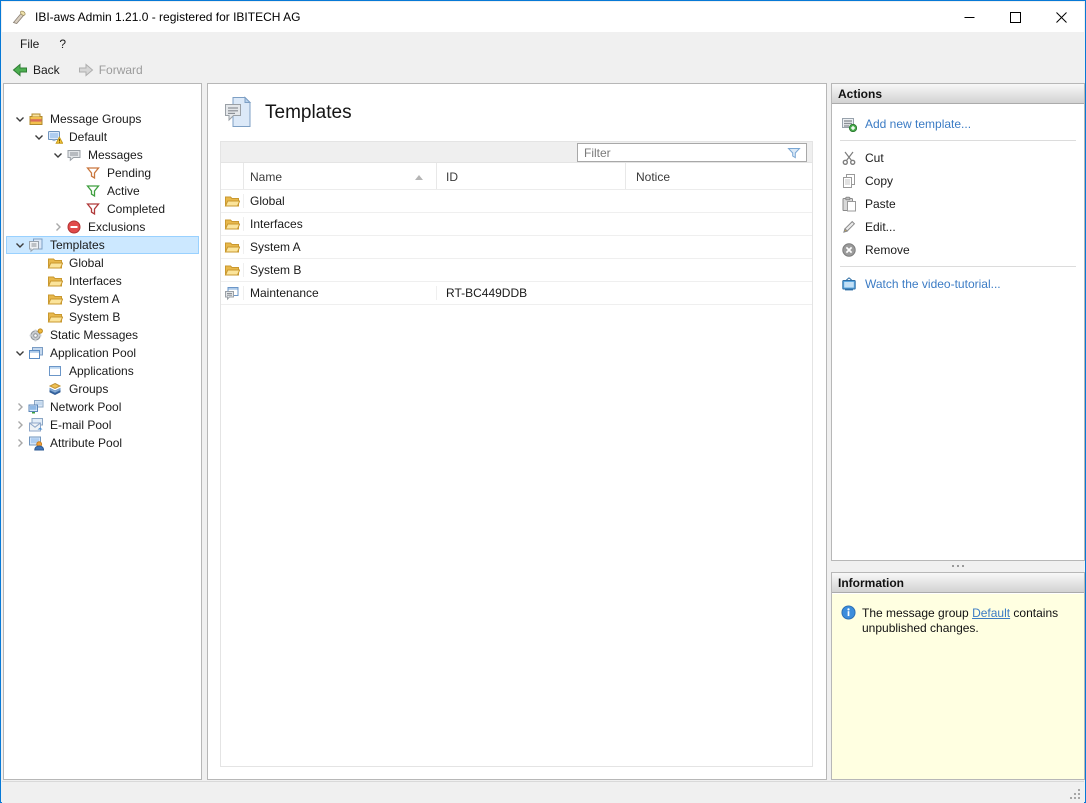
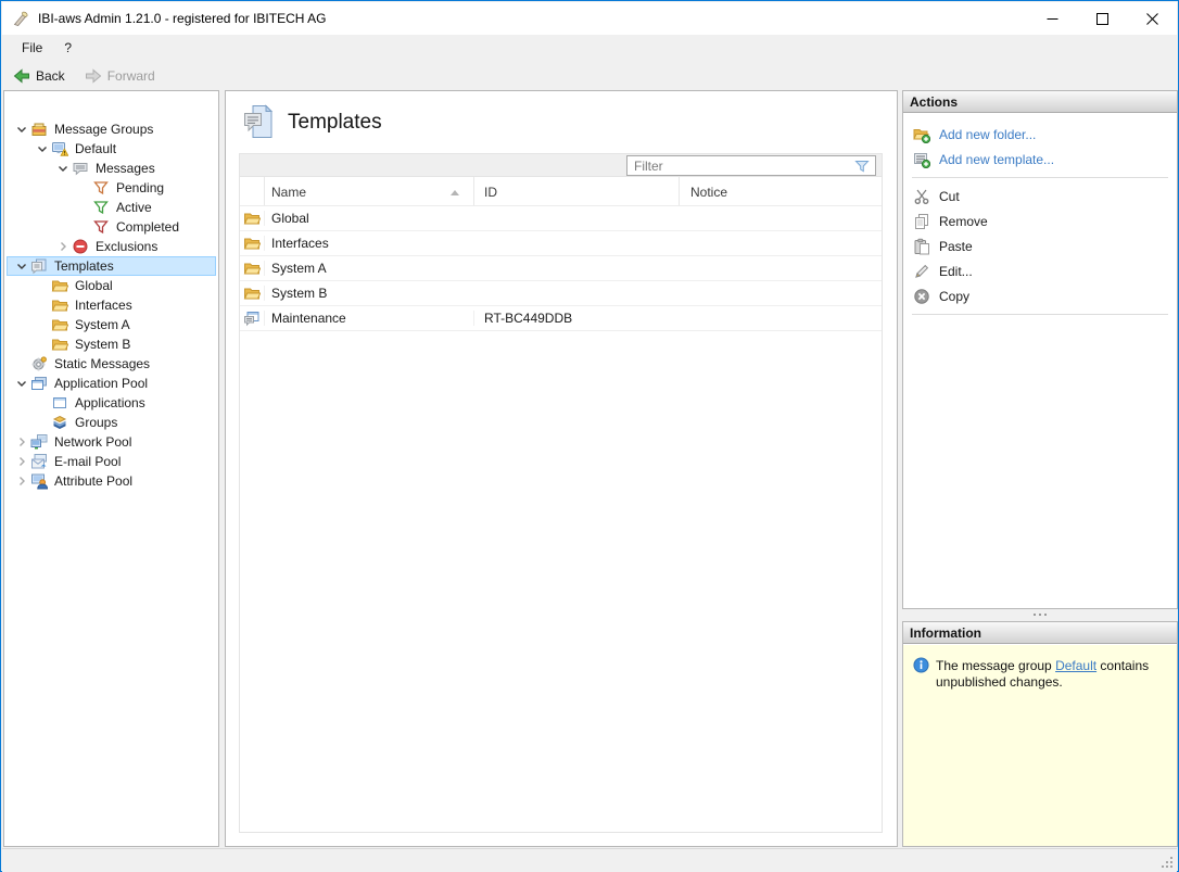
  IBI-aws Admin 1.21.0 - registered for IBITECH AG
  File
  ?
  Back
  Forward
  Message Groups
  Default
  Messages
  Pending
  Active
  Completed
  Exclusions
  Templates
  Global
  Interfaces
  System A
  System B
  Static Messages
  Application Pool
  Applications
  Groups
  Network Pool
  E-mail Pool
  Attribute Pool
  Templates
  Filter
  Name
  ID
  Notice
  Global
  Interfaces
  System A
  System B
  Maintenance
  RT-BC449DDB
  Actions
+ Add new folder...
  Add new template...
  Cut
- Copy
+ Remove
  Paste
  Edit...
- Remove
+ Copy
- Watch the video-tutorial...
  Information
  The message group Default contains unpublished changes.
